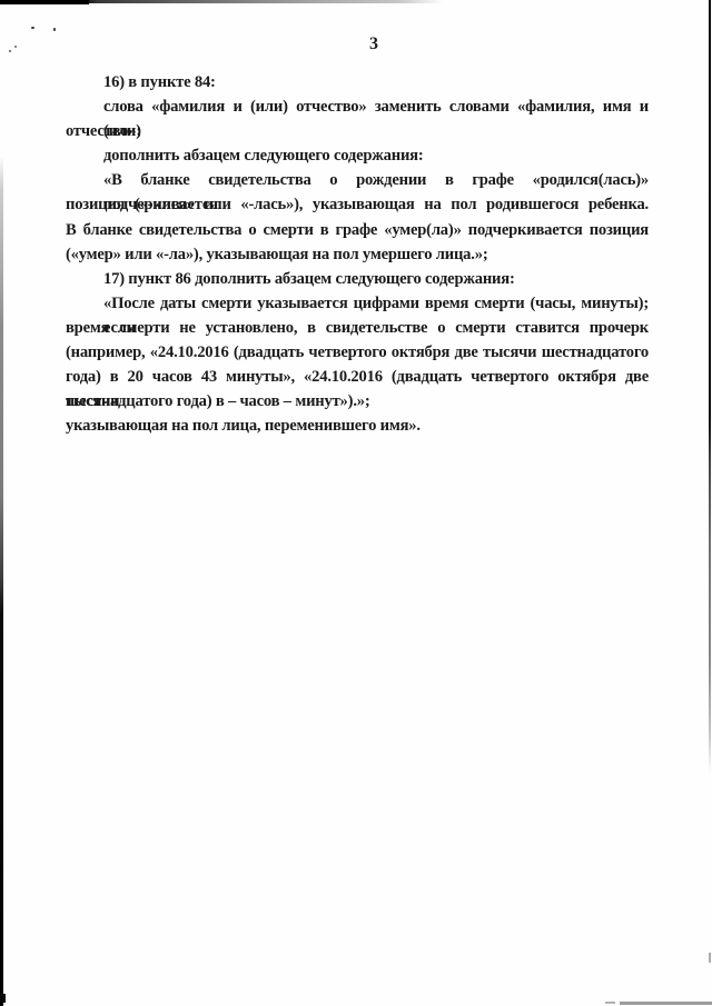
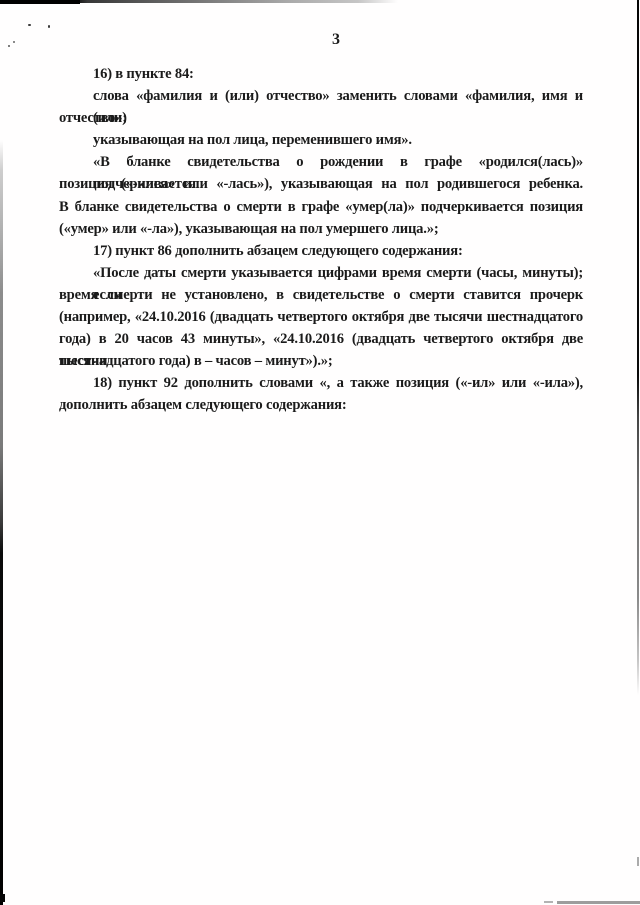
  3
  16) в пункте 84:
  слова «фамилия и (или) отчество» заменить словами «фамилия, имя и (или)
  отчество»;
- дополнить абзацем следующего содержания:
+ указывающая на пол лица, переменившего имя».
  «В бланке свидетельства о рождении в графе «родился(лась)» подчеркивается
  позиция («-ился» или «-лась»), указывающая на пол родившегося ребенка.
  В бланке свидетельства о смерти в графе «умер(ла)» подчеркивается позиция
  («умер» или «-ла»), указывающая на пол умершего лица.»;
  17) пункт 86 дополнить абзацем следующего содержания:
  «После даты смерти указывается цифрами время смерти (часы, минуты); если
  время смерти не установлено, в свидетельстве о смерти ставится прочерк
  (например, «24.10.2016 (двадцать четвертого октября две тысячи шестнадцатого
  года) в 20 часов 43 минуты», «24.10.2016 (двадцать четвертого октября две тысячи
  шестнадцатого года) в – часов – минут»).»;
+ 18) пункт 92 дополнить словами «, а также позиция («-ил» или «-ила»),
- указывающая на пол лица, переменившего имя».
+ дополнить абзацем следующего содержания:
